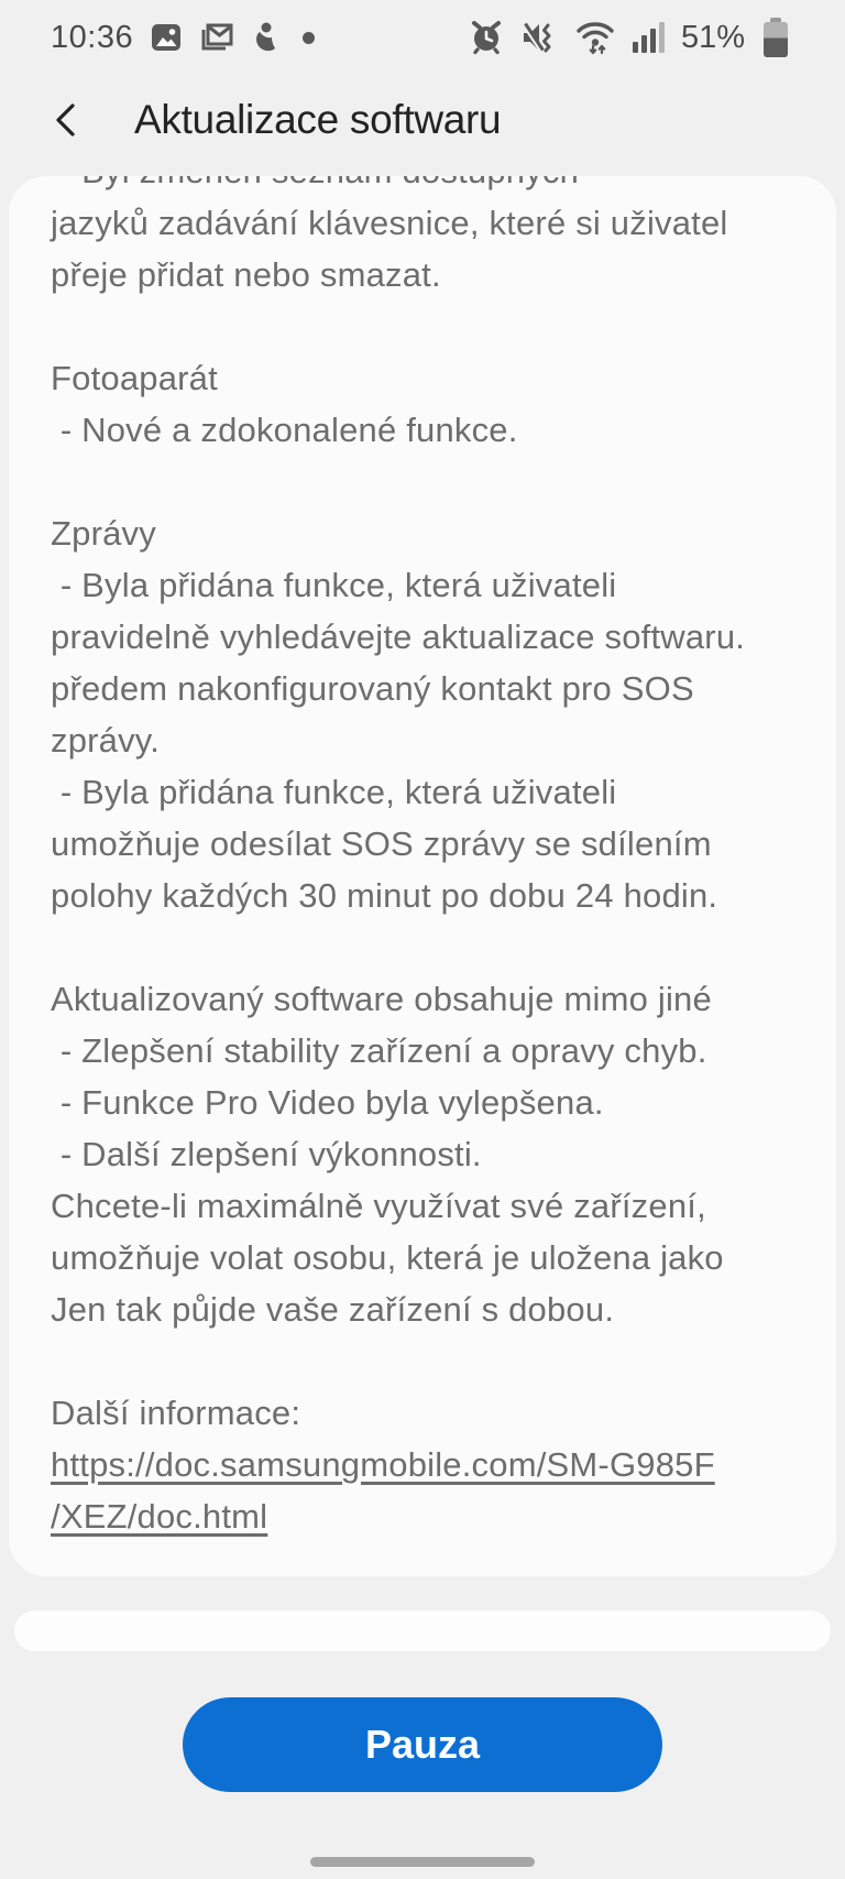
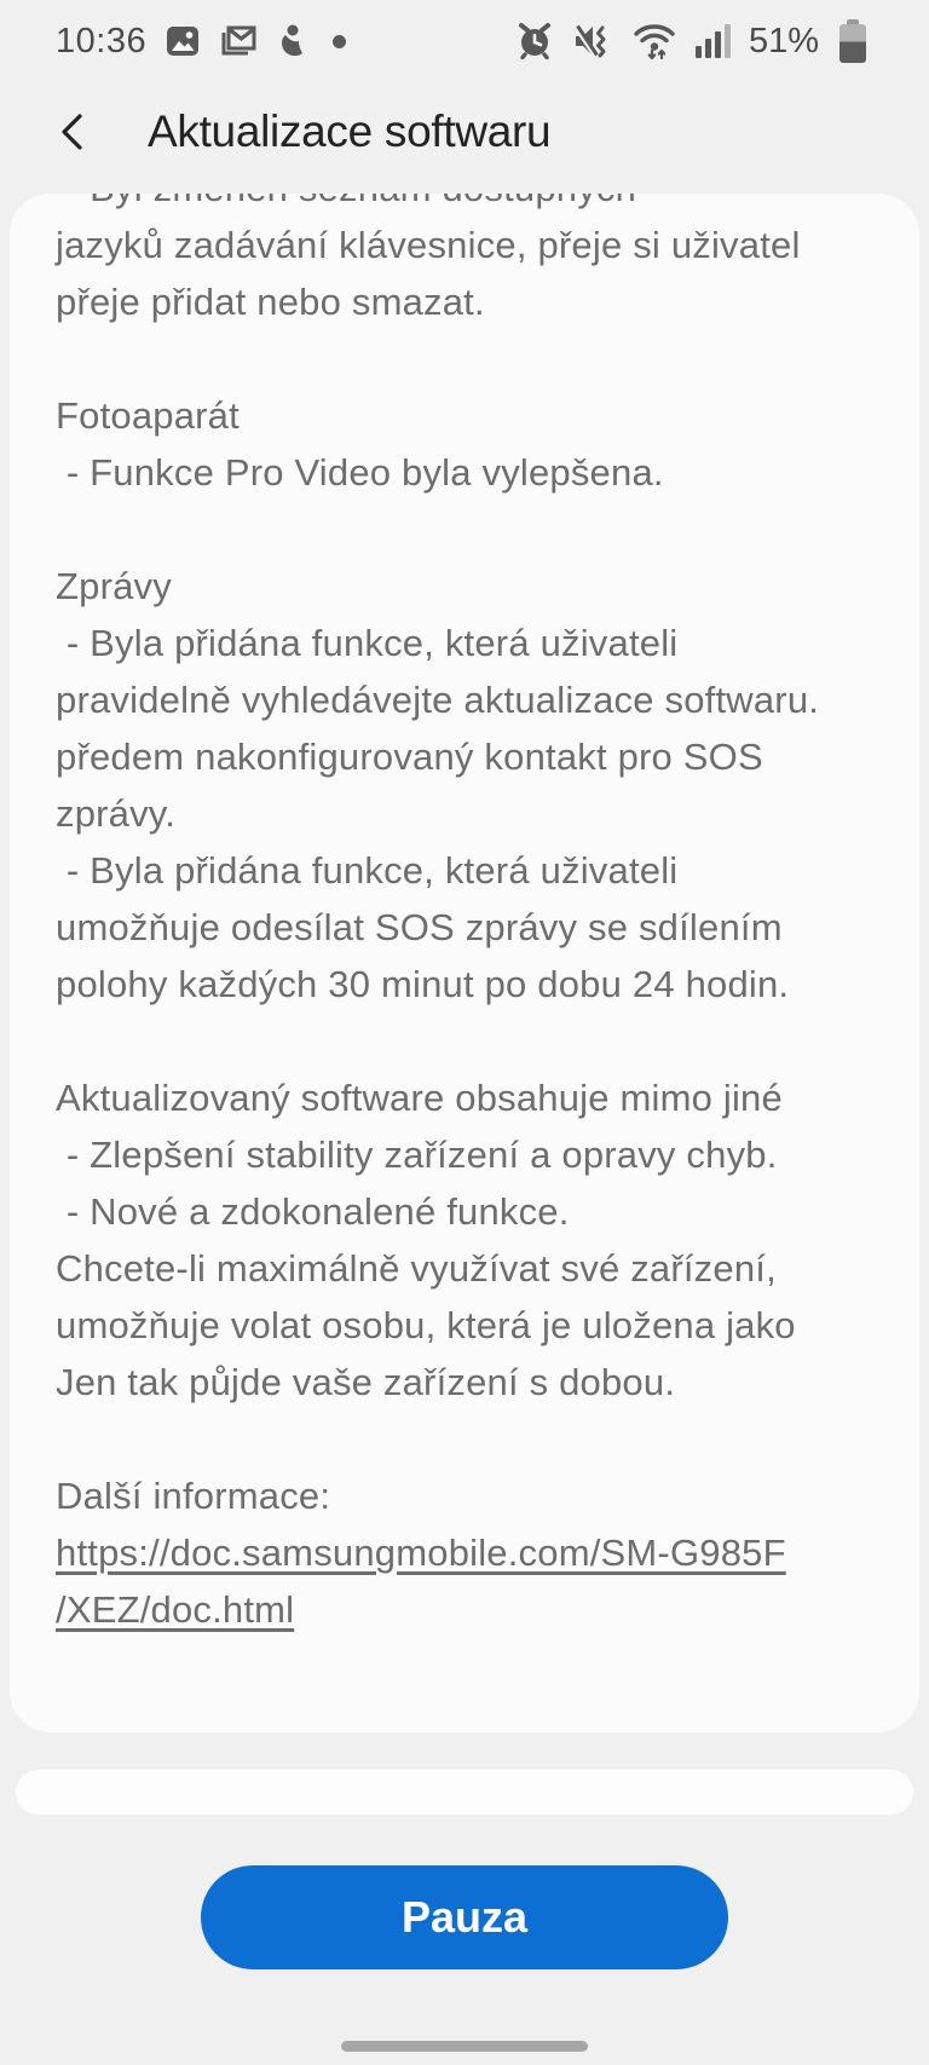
  10:36
  51%
  Aktualizace softwaru
- jazyků zadávání klávesnice, které si uživatel
+ jazyků zadávání klávesnice, přeje si uživatel
  přeje přidat nebo smazat.
  Fotoaparát
- - Nové a zdokonalené funkce.
+ - Funkce Pro Video byla vylepšena.
  Zprávy
  - Byla přidána funkce, která uživateli
  pravidelně vyhledávejte aktualizace softwaru.
  předem nakonfigurovaný kontakt pro SOS
  zprávy.
  - Byla přidána funkce, která uživateli
  umožňuje odesílat SOS zprávy se sdílením
  polohy každých 30 minut po dobu 24 hodin.
  Aktualizovaný software obsahuje mimo jiné
  - Zlepšení stability zařízení a opravy chyb.
- - Funkce Pro Video byla vylepšena.
+ - Nové a zdokonalené funkce.
- - Další zlepšení výkonnosti.
  Chcete-li maximálně využívat své zařízení,
  umožňuje volat osobu, která je uložena jako
  Jen tak půjde vaše zařízení s dobou.
  Další informace:
  https://doc.samsungmobile.com/SM-G985F
  /XEZ/doc.html
  Pauza
